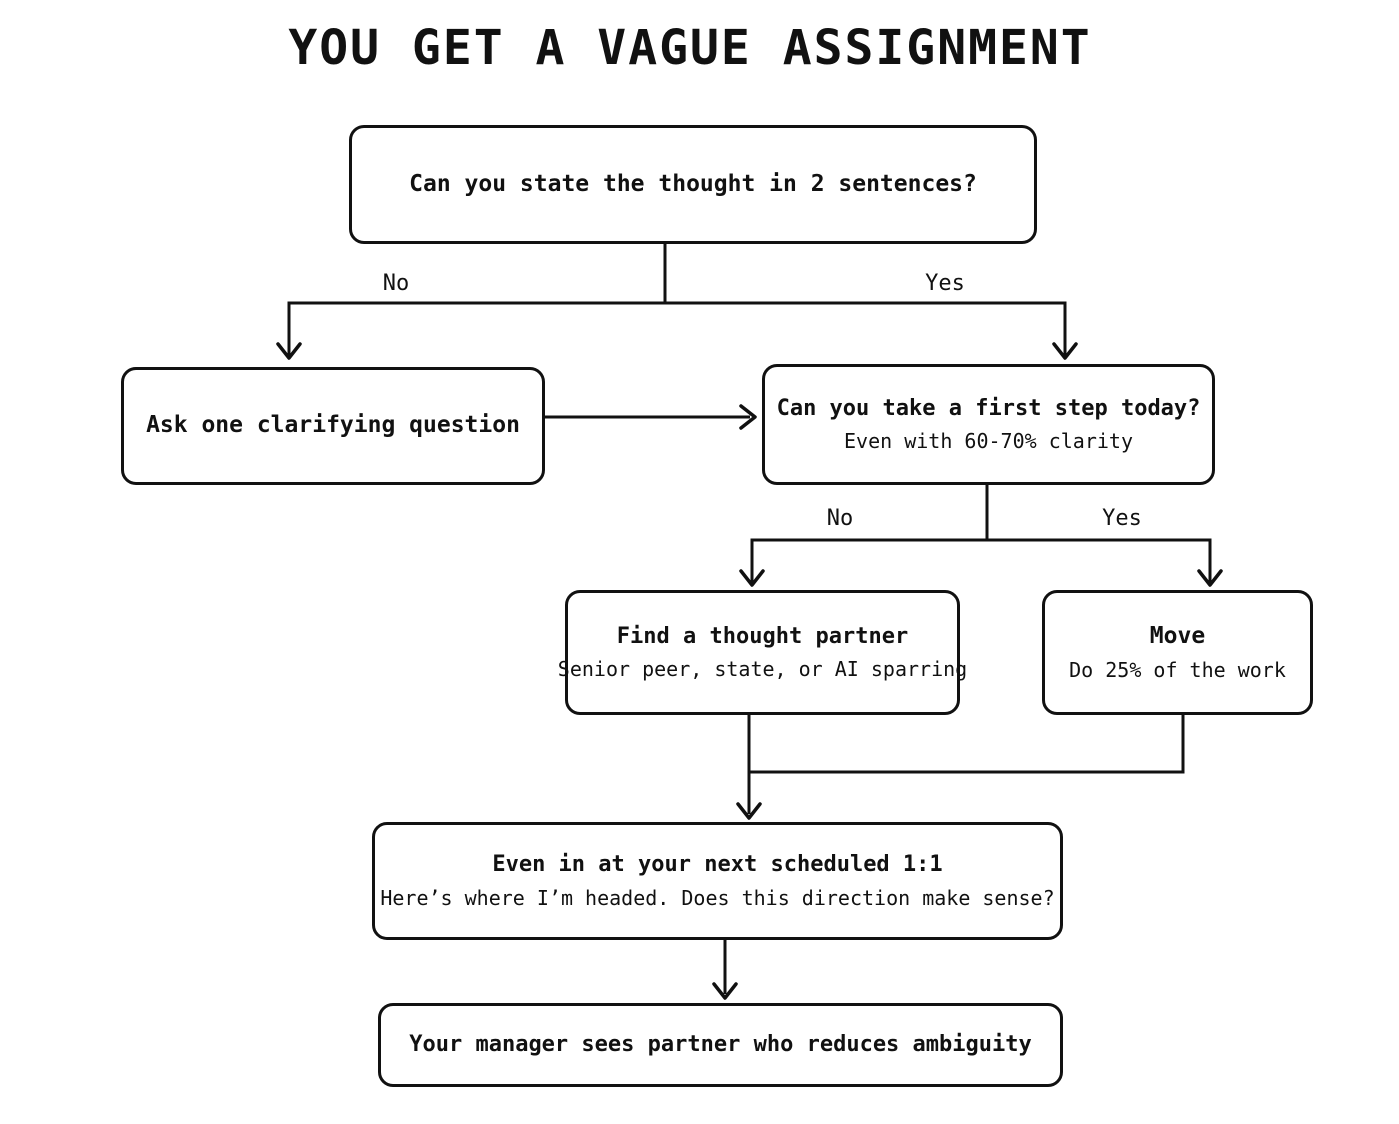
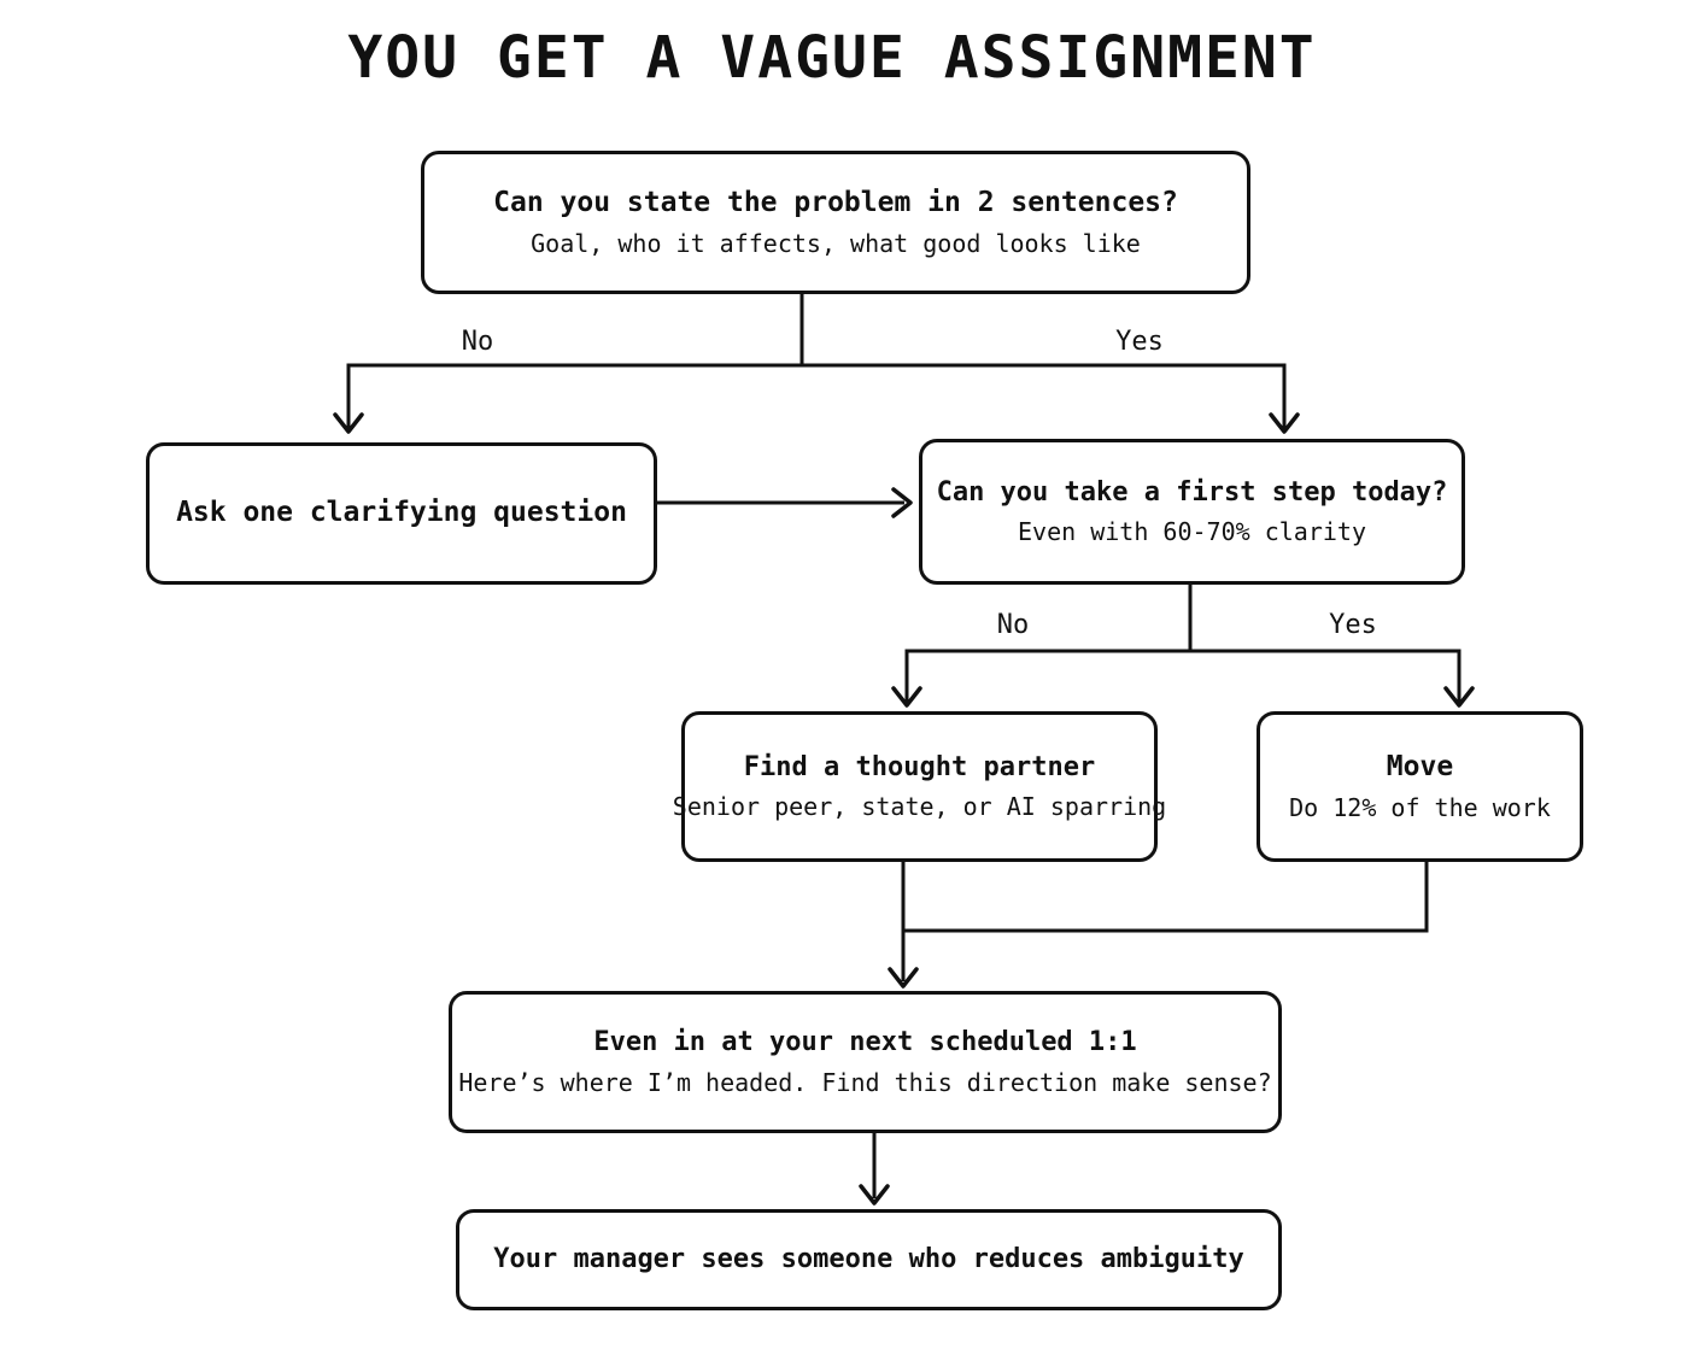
  YOU GET A VAGUE ASSIGNMENT
- Can you state the thought in 2 sentences?
+ Can you state the problem in 2 sentences?
+ Goal, who it affects, what good looks like
  Ask one clarifying question
  Can you take a first step today?
  Even with 60-70% clarity
  Find a thought partner
  Senior peer, state, or AI sparring
  Move
- Do 25% of the work
+ Do 12% of the work
  Even in at your next scheduled 1:1
- Here’s where I’m headed. Does this direction make sense?
+ Here’s where I’m headed. Find this direction make sense?
- Your manager sees partner who reduces ambiguity
+ Your manager sees someone who reduces ambiguity
  No
  Yes
  No
  Yes
